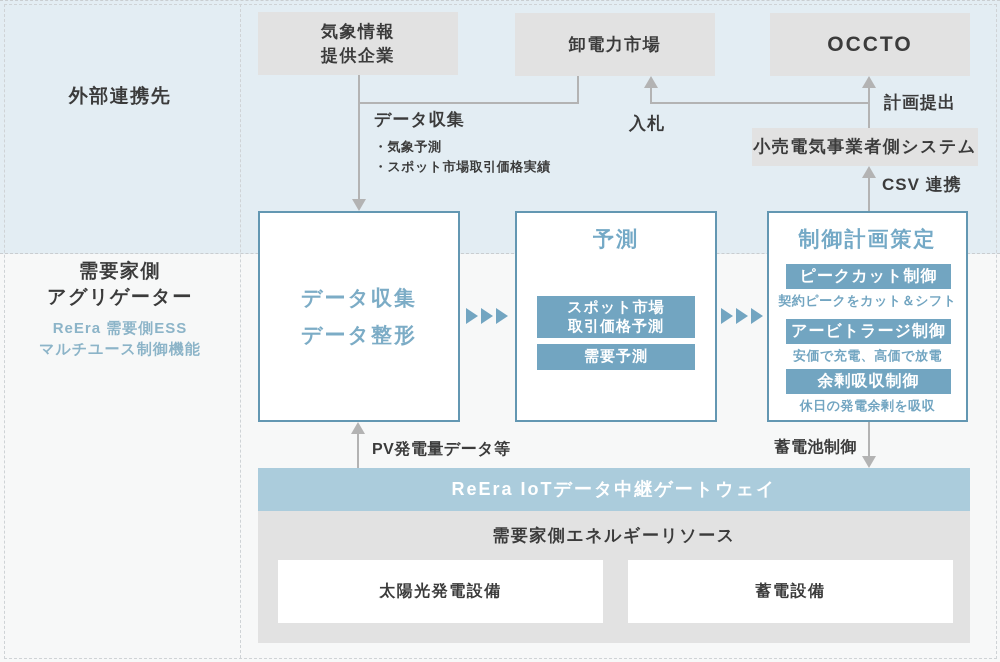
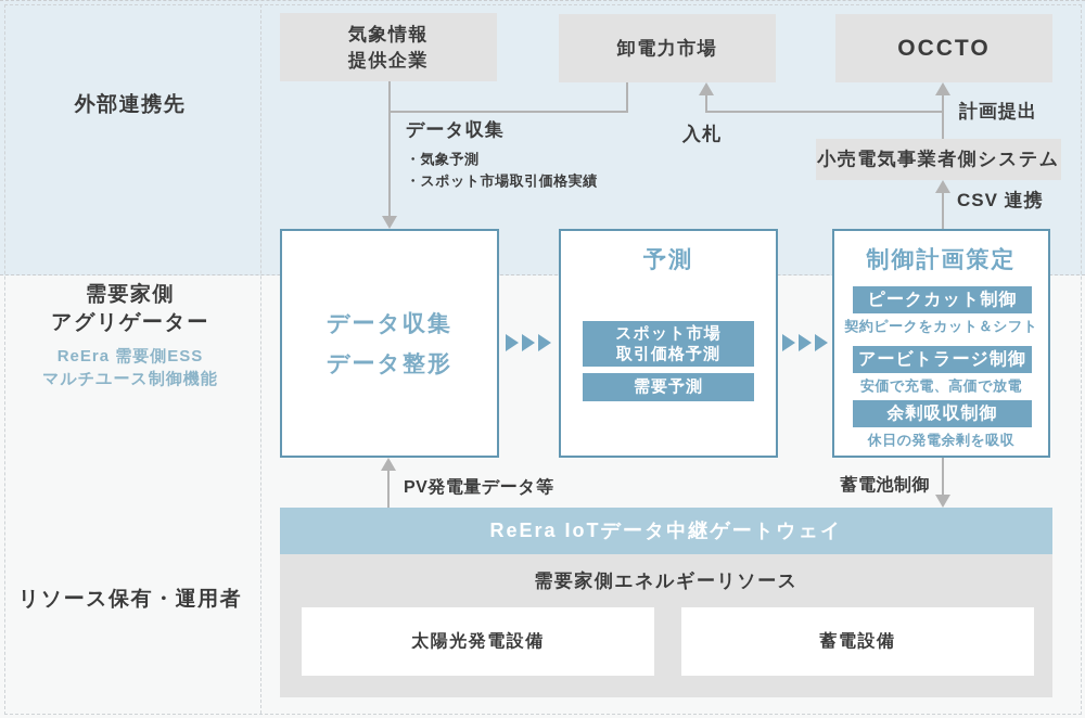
  外部連携先
  需要家側
  アグリゲーター
  ReEra 需要側ESS
  マルチユース制御機能
+ リソース保有・運用者
  気象情報
  提供企業
  卸電力市場
  OCCTO
  小売電気事業者側システム
  データ収集
  ・気象予測
  ・スポット市場取引価格実績
  入札
  計画提出
  CSV 連携
  データ収集
  データ整形
  予測
  スポット市場
  取引価格予測
  需要予測
  制御計画策定
  ピークカット制御
  契約ピークをカット＆シフト
  アービトラージ制御
  安価で充電、高価で放電
  余剰吸収制御
  休日の発電余剰を吸収
  PV発電量データ等
  蓄電池制御
  ReEra IoTデータ中継ゲートウェイ
  需要家側エネルギーリソース
  太陽光発電設備
  蓄電設備
